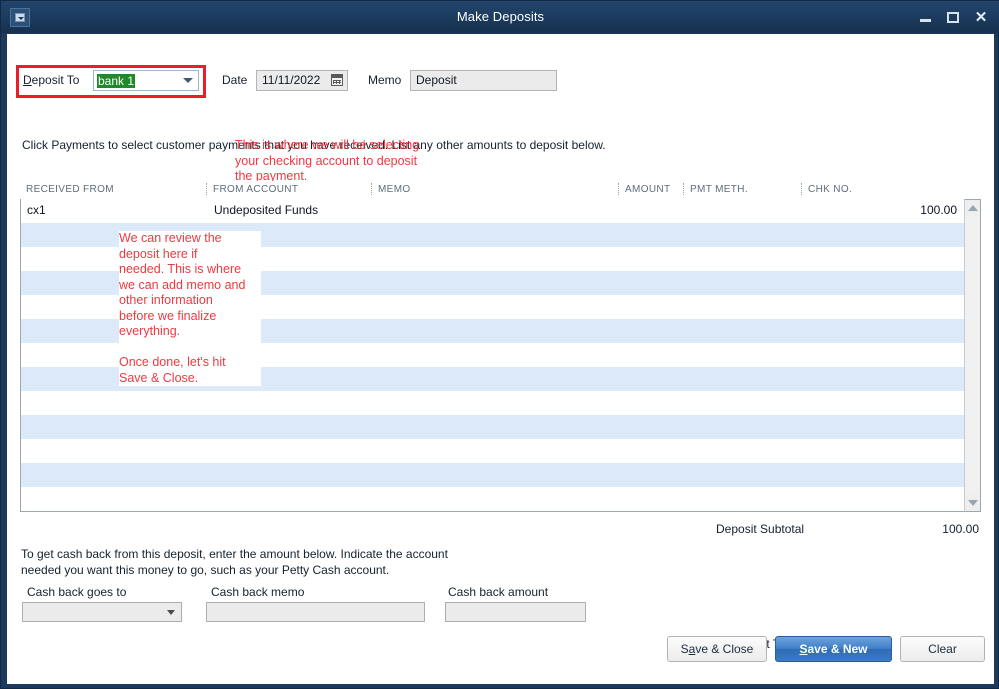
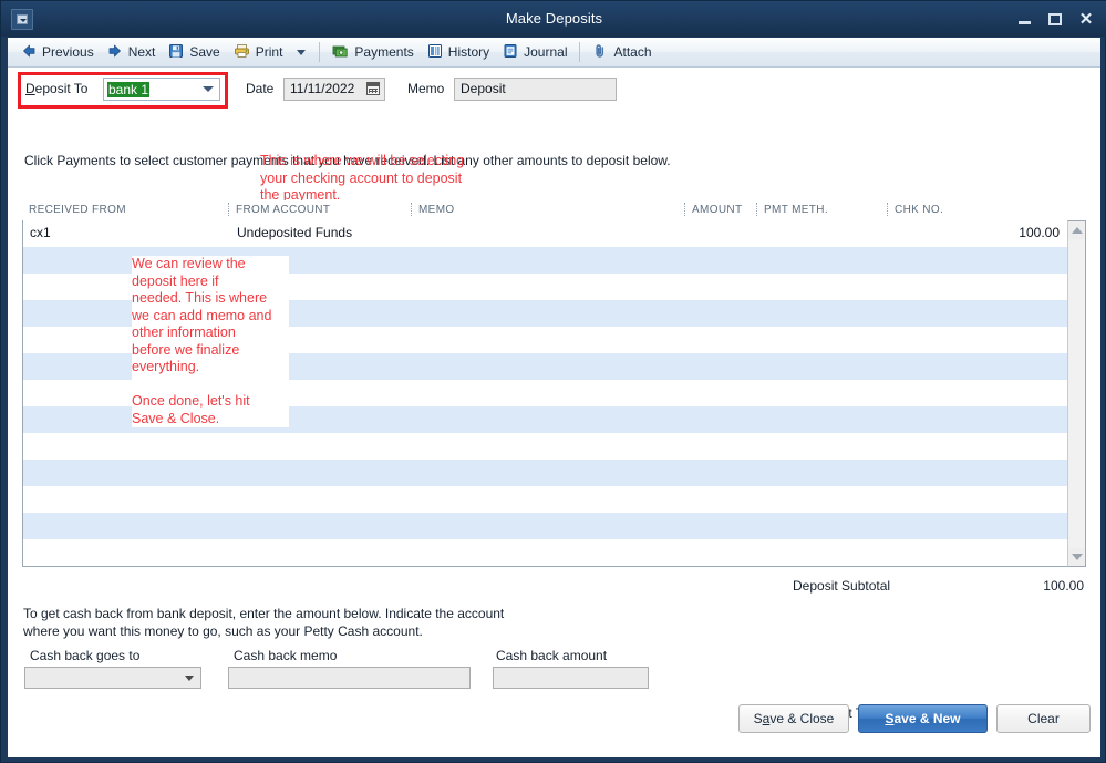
  Make Deposits
  ✕
+ Previous
+ Next
+ Save
+ Print
+ Payments
+ History
+ Journal
+ Attach
  Deposit To
  bank 1
  Date
  11/11/2022
  Memo
  Deposit
  Click Payments to select customer payments that you have received. List any other amounts to deposit below.
  This is where we will be selecting
  your checking account to deposit
  the payment.
  RECEIVED FROM
  FROM ACCOUNT
  MEMO
  AMOUNT
  PMT METH.
  CHK NO.
  cx1
  Undeposited Funds
  100.00
  We can review the
  deposit here if
  needed. This is where
  we can add memo and
  other information
  before we finalize
  everything.
  Once done, let's hit
  Save & Close.
  Deposit Subtotal
  100.00
- To get cash back from this deposit, enter the amount below. Indicate the account
+ To get cash back from bank deposit, enter the amount below. Indicate the account
- needed you want this money to go, such as your Petty Cash account.
+ where you want this money to go, such as your Petty Cash account.
  Cash back goes to
  Cash back memo
  Cash back amount
  Save & Close
  Save & New
  Clear
